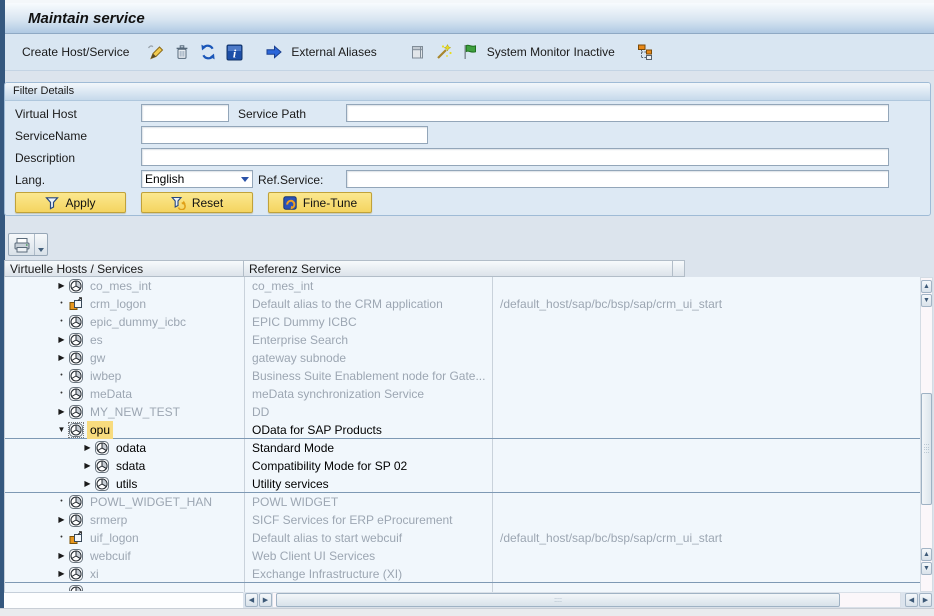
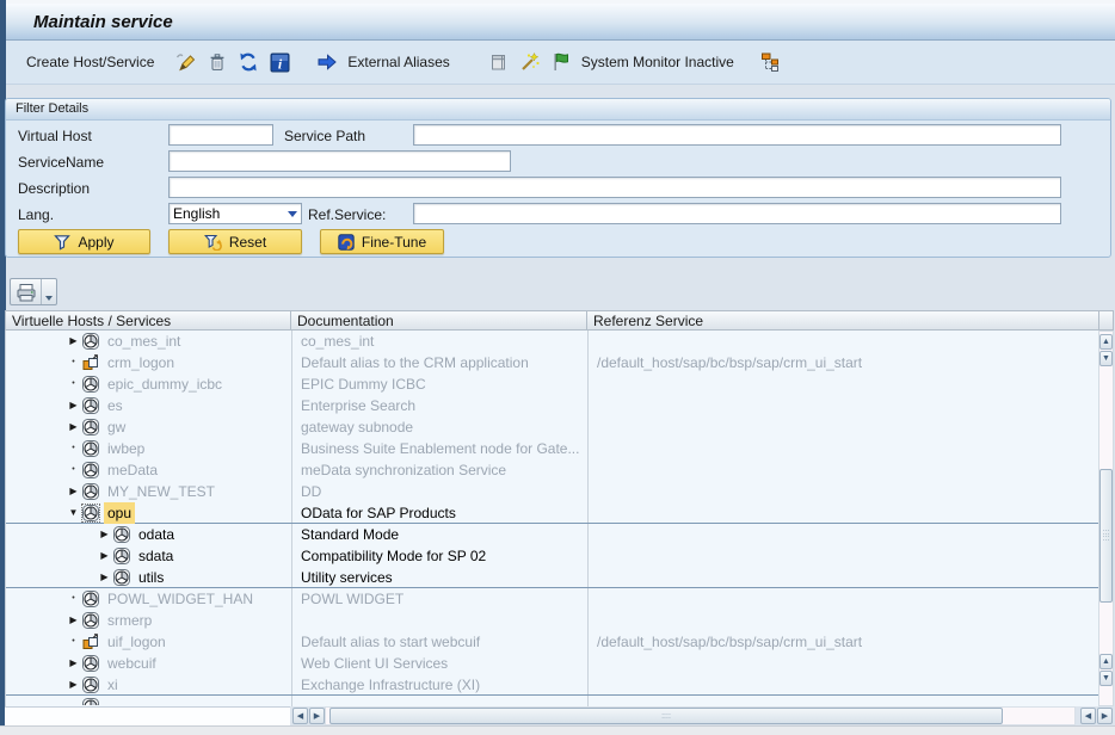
  Maintain service
  Create Host/Service
  i
  External Aliases
  System Monitor Inactive
  Filter Details
  Virtual Host
  Service Path
  ServiceName
  Description
  Lang.
  English
  Ref.Service:
  Apply
  Reset
  Fine-Tune
  Virtuelle Hosts / Services
+ Documentation
  Referenz Service
  ▶
  co_mes_int
  co_mes_int
  crm_logon
  Default alias to the CRM application
  /default_host/sap/bc/bsp/sap/crm_ui_start
  epic_dummy_icbc
  EPIC Dummy ICBC
  ▶
  es
  Enterprise Search
  ▶
  gw
  gateway subnode
  iwbep
  Business Suite Enablement node for Gate...
  meData
  meData synchronization Service
  ▶
  MY_NEW_TEST
  DD
  ▼
  opu
  OData for SAP Products
  ▶
  odata
  Standard Mode
  ▶
  sdata
  Compatibility Mode for SP 02
  ▶
  utils
  Utility services
  POWL_WIDGET_HAN
  POWL WIDGET
  ▶
  srmerp
- SICF Services for ERP eProcurement
  uif_logon
  Default alias to start webcuif
  /default_host/sap/bc/bsp/sap/crm_ui_start
  ▶
  webcuif
  Web Client UI Services
  ▶
  xi
  Exchange Infrastructure (XI)
